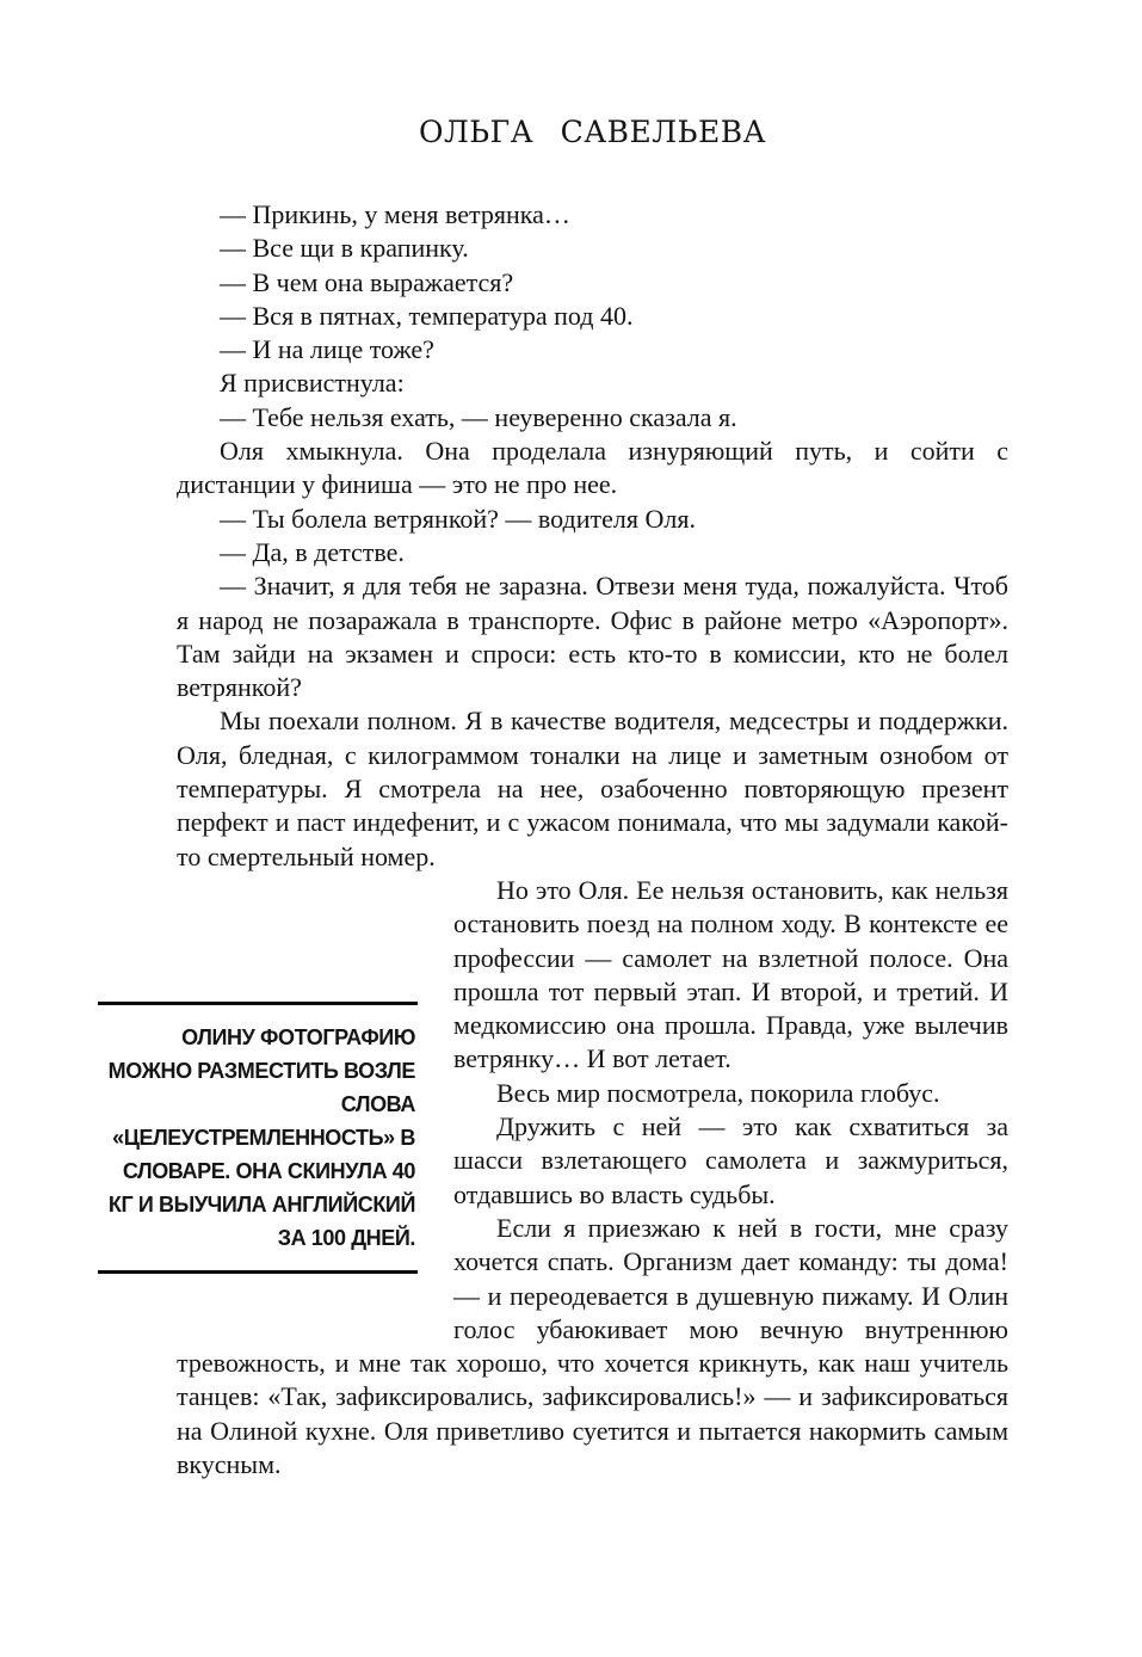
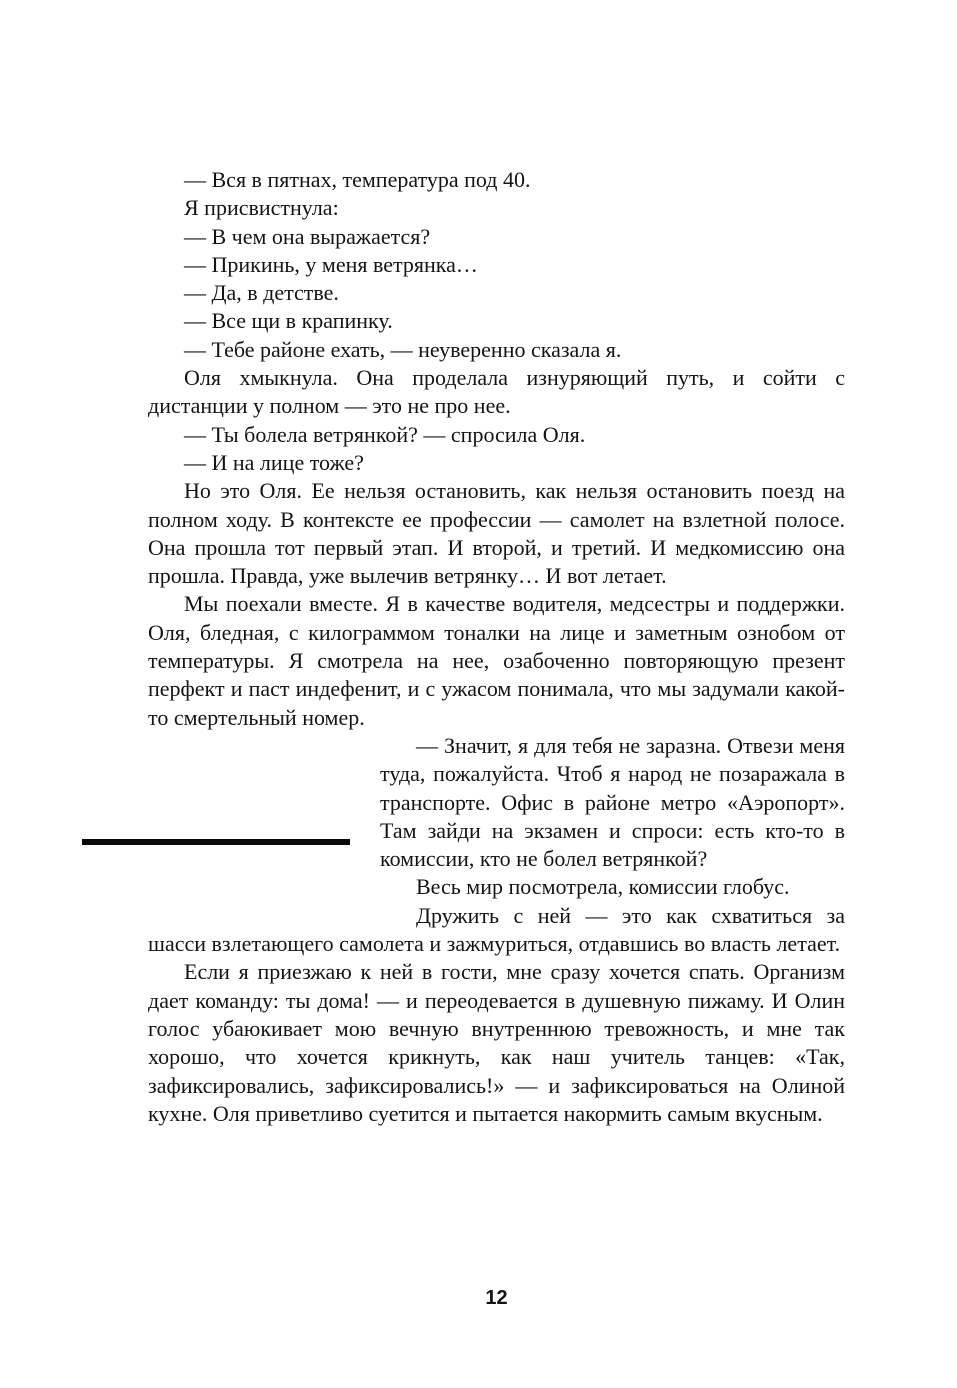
- ОЛЬГА САВЕЛЬЕВА
- — Прикинь, у меня ветрянка…
+ — Вся в пятнах, температура под 40.
- — Все щи в крапинку.
+ Я присвистнула:
  — В чем она выражается?
- — Вся в пятнах, температура под 40.
+ — Прикинь, у меня ветрянка…
- — И на лице тоже?
+ — Да, в детстве.
- Я присвистнула:
+ — Все щи в крапинку.
- — Тебе нельзя ехать, — неуверенно сказала я.
+ — Тебе районе ехать, — неуверенно сказала я.
- Оля хмыкнула. Она проделала изнуряющий путь, и сойти с дистанции у финиша — это не про нее.
+ Оля хмыкнула. Она проделала изнуряющий путь, и сойти с дистанции у полном — это не про нее.
- — Ты болела ветрянкой? — водителя Оля.
+ — Ты болела ветрянкой? — спросила Оля.
- — Да, в детстве.
+ — И на лице тоже?
- — Значит, я для тебя не заразна. Отвези меня туда, пожалуйста. Чтоб я народ не позаражала в транспорте. Офис в районе метро «Аэропорт». Там зайди на экзамен и спроси: есть кто-то в комиссии, кто не болел ветрянкой?
+ Но это Оля. Ее нельзя остановить, как нельзя остановить поезд на полном ходу. В контексте ее профессии — самолет на взлетной полосе. Она прошла тот первый этап. И второй, и третий. И медкомиссию она прошла. Правда, уже вылечив ветрянку… И вот летает.
- Мы поехали полном. Я в качестве водителя, медсестры и поддержки. Оля, бледная, с килограммом тоналки на лице и заметным ознобом от температуры. Я смотрела на нее, озабоченно повторяющую презент перфект и паст индефенит, и с ужасом понимала, что мы задумали какой-то смертельный номер.
+ Мы поехали вместе. Я в качестве водителя, медсестры и поддержки. Оля, бледная, с килограммом тоналки на лице и заметным ознобом от температуры. Я смотрела на нее, озабоченно повторяющую презент перфект и паст индефенит, и с ужасом понимала, что мы задумали какой-то смертельный номер.
- ОЛИНУ ФОТОГРАФИЮ МОЖНО РАЗМЕСТИТЬ ВОЗЛЕ СЛОВА «ЦЕЛЕУСТРЕМЛЕННОСТЬ» В СЛОВАРЕ. ОНА СКИНУЛА 40 КГ И ВЫУЧИЛА АНГЛИЙСКИЙ ЗА 100 ДНЕЙ.
- Но это Оля. Ее нельзя остановить, как нельзя остановить поезд на полном ходу. В контексте ее профессии — самолет на взлетной полосе. Она прошла тот первый этап. И второй, и третий. И медкомиссию она прошла. Правда, уже вылечив ветрянку… И вот летает.
+ — Значит, я для тебя не заразна. Отвези меня туда, пожалуйста. Чтоб я народ не позаражала в транспорте. Офис в районе метро «Аэропорт». Там зайди на экзамен и спроси: есть кто-то в комиссии, кто не болел ветрянкой?
- Весь мир посмотрела, покорила глобус.
+ Весь мир посмотрела, комиссии глобус.
- Дружить с ней — это как схватиться за шасси взлетающего самолета и зажмуриться, отдавшись во власть судьбы.
+ Дружить с ней — это как схватиться за шасси взлетающего самолета и зажмуриться, отдавшись во власть летает.
  Если я приезжаю к ней в гости, мне сразу хочется спать. Организм дает команду: ты дома! — и переодевается в душевную пижаму. И Олин голос убаюкивает мою вечную внутреннюю тревожность, и мне так хорошо, что хочется крикнуть, как наш учитель танцев: «Так, зафиксировались, зафиксировались!» — и зафиксироваться на Олиной кухне. Оля приветливо суетится и пытается накормить самым вкусным.
+ 12
